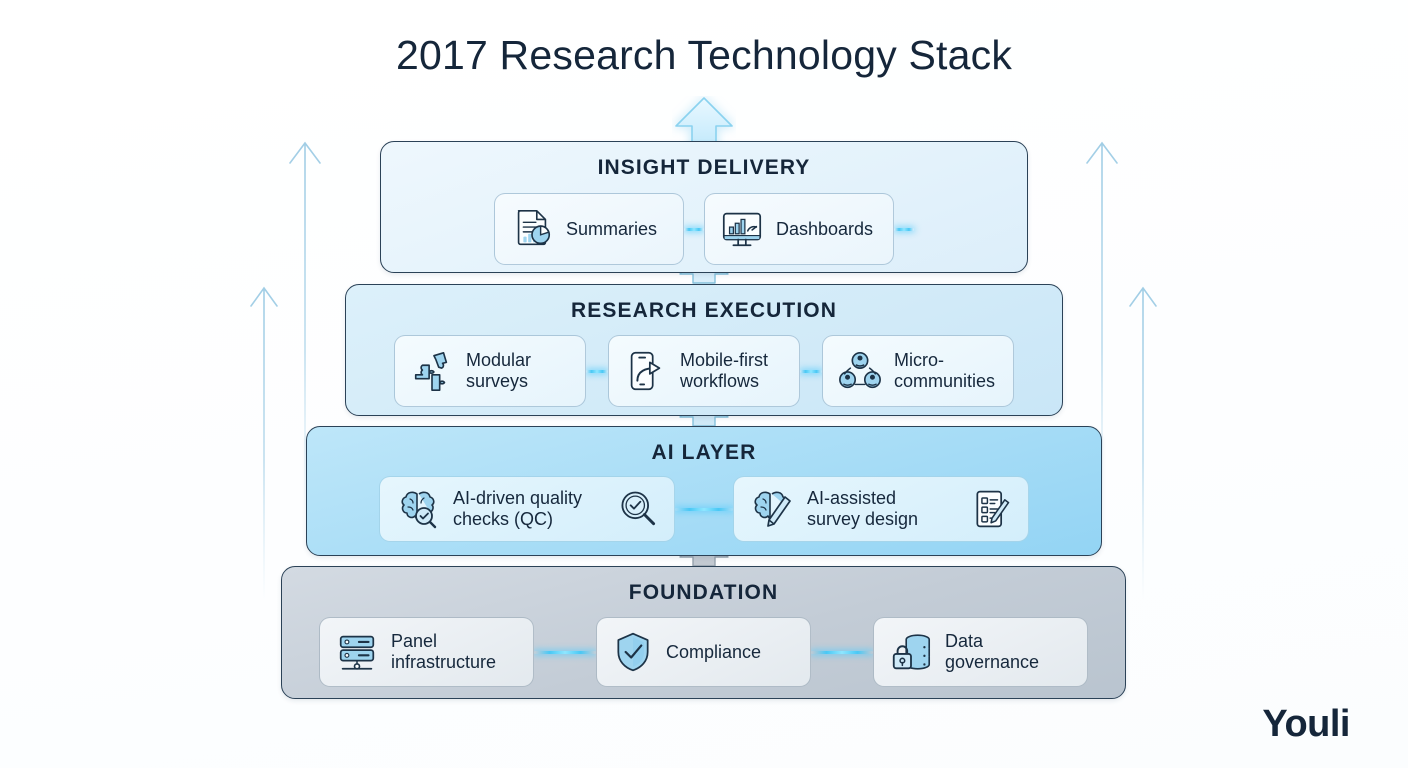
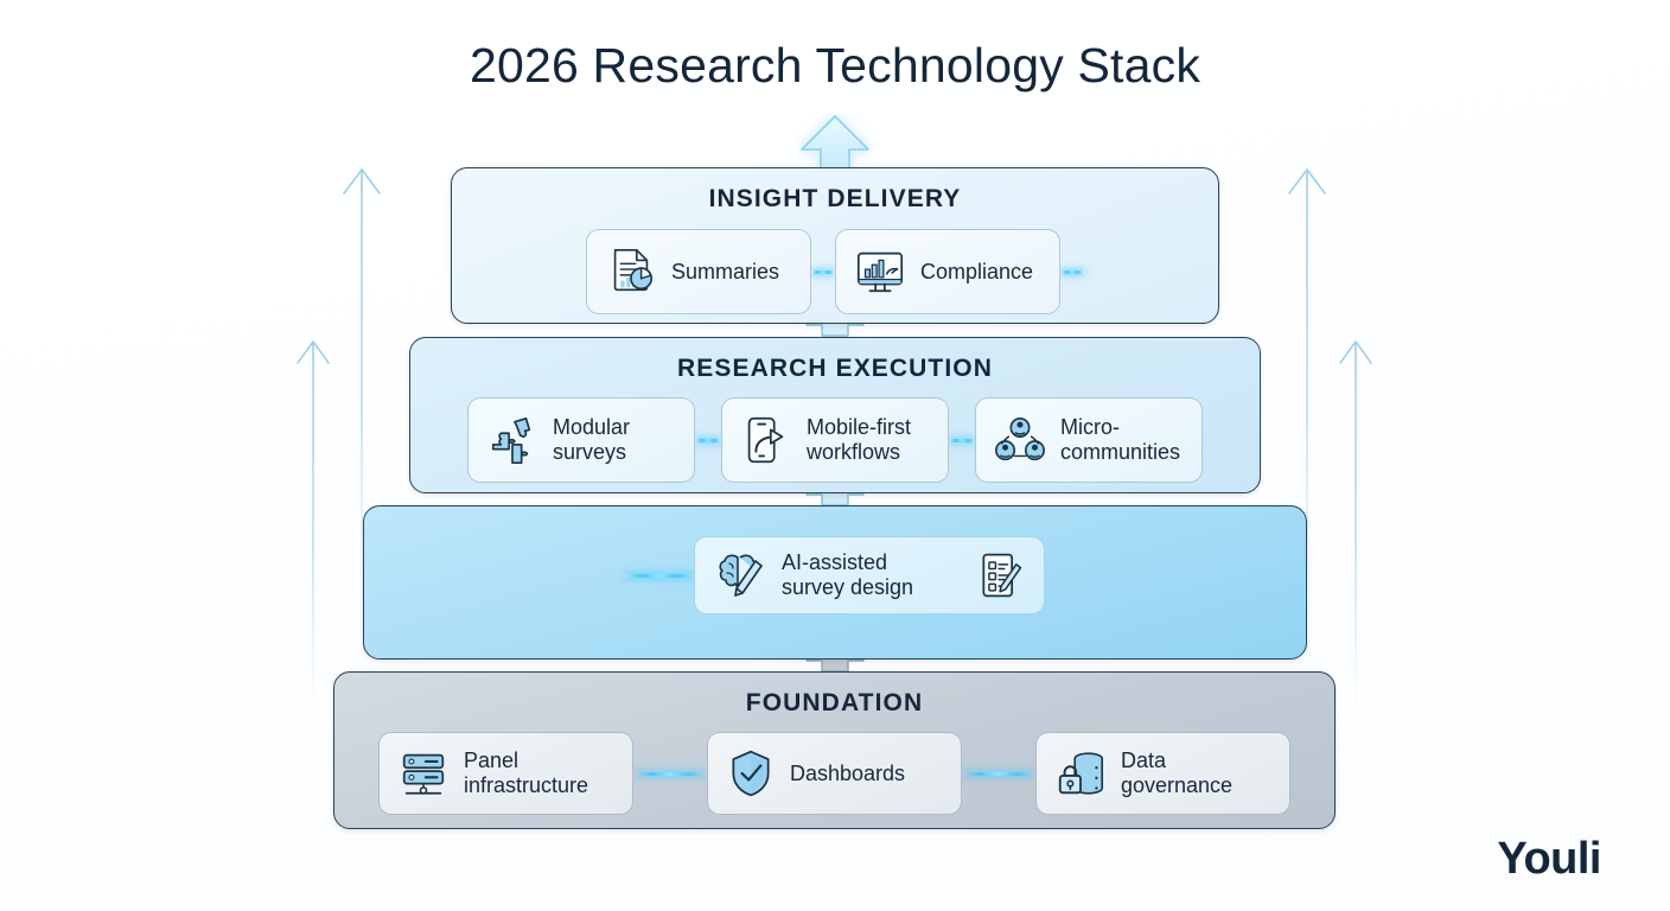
- 2017 Research Technology Stack
+ 2026 Research Technology Stack
  INSIGHT DELIVERY
  Summaries
- Dashboards
+ Compliance
  RESEARCH EXECUTION
  Modular
  surveys
  Mobile-first
  workflows
  Micro-
  communities
- AI LAYER
- AI-driven quality
- checks (QC)
  AI-assisted
  survey design
  FOUNDATION
  Panel
  infrastructure
- Compliance
+ Dashboards
  Data
  governance
  Youli
